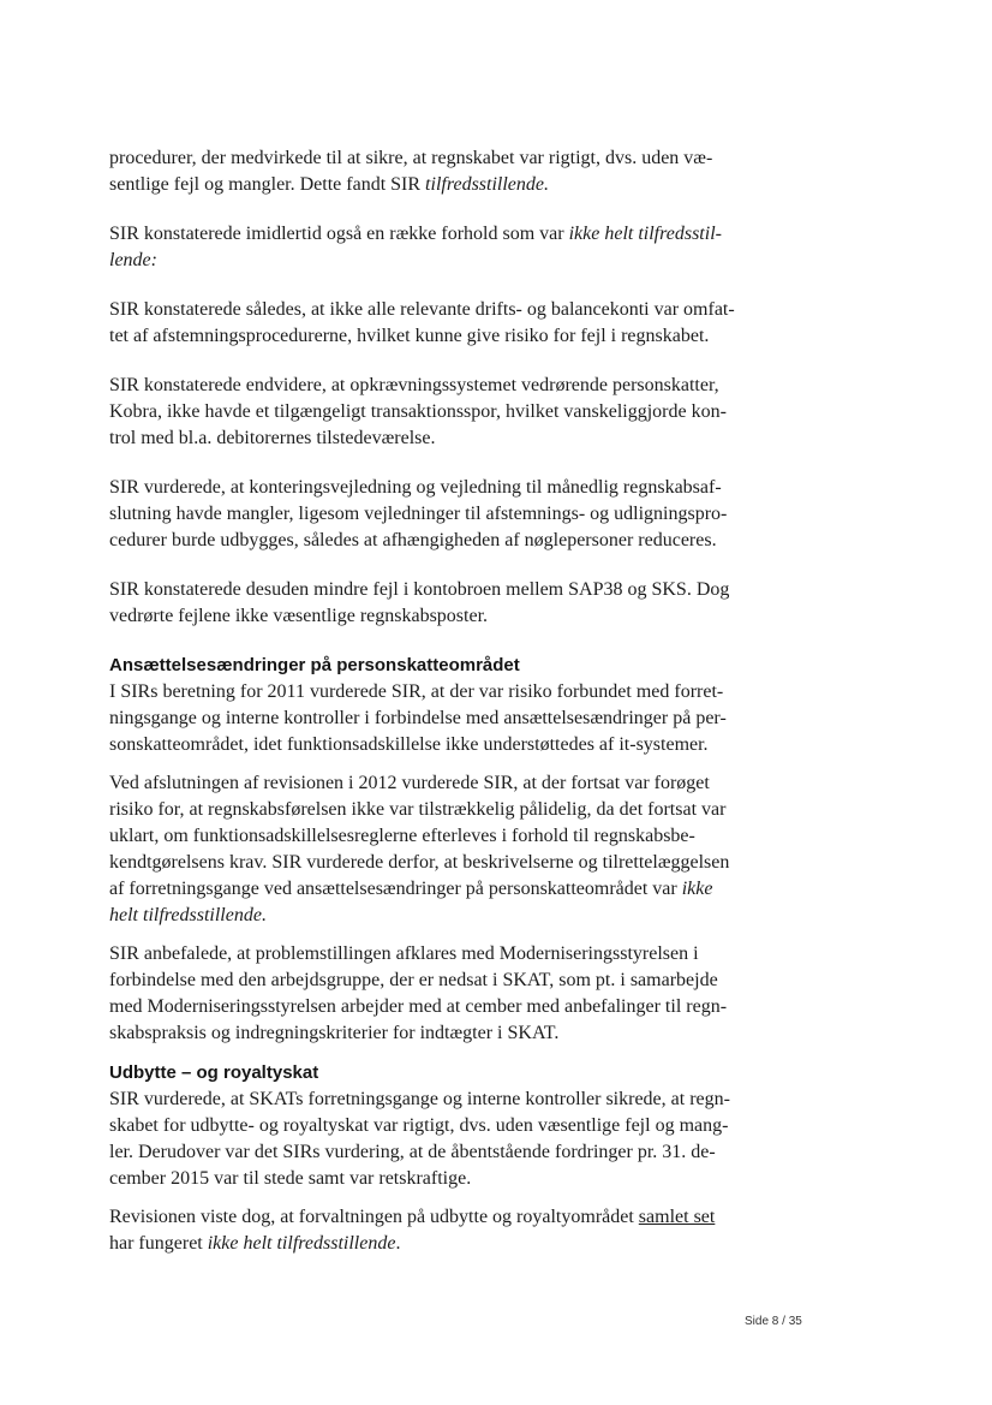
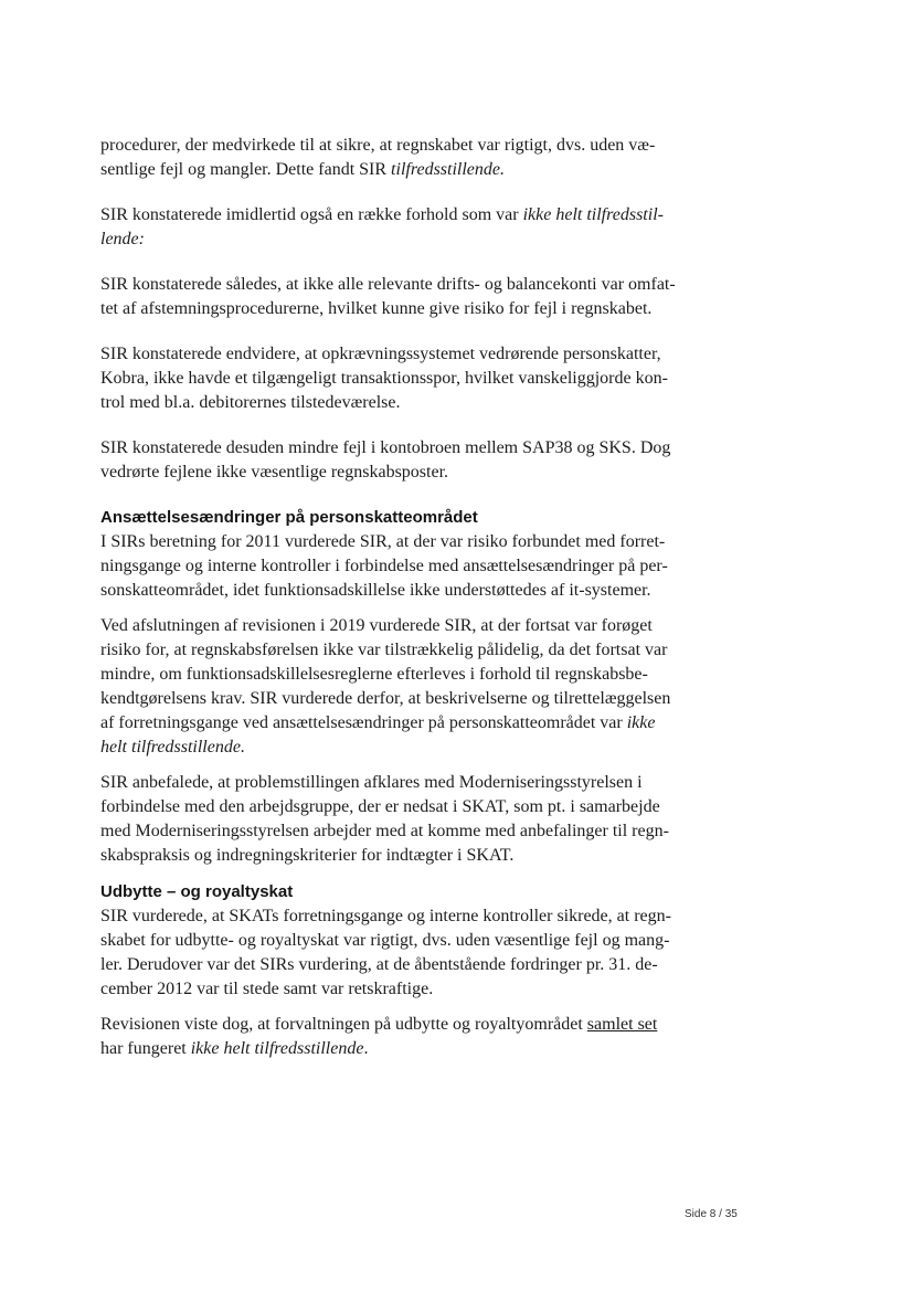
  procedurer, der medvirkede til at sikre, at regnskabet var rigtigt, dvs. uden væ-
  sentlige fejl og mangler. Dette fandt SIR tilfredsstillende.
  SIR konstaterede imidlertid også en række forhold som var ikke helt tilfredsstil-
  lende:
  SIR konstaterede således, at ikke alle relevante drifts- og balancekonti var omfat-
  tet af afstemningsprocedurerne, hvilket kunne give risiko for fejl i regnskabet.
  SIR konstaterede endvidere, at opkrævningssystemet vedrørende personskatter,
  Kobra, ikke havde et tilgængeligt transaktionsspor, hvilket vanskeliggjorde kon-
  trol med bl.a. debitorernes tilstedeværelse.
- SIR vurderede, at konteringsvejledning og vejledning til månedlig regnskabsaf-
- slutning havde mangler, ligesom vejledninger til afstemnings- og udligningspro-
- cedurer burde udbygges, således at afhængigheden af nøglepersoner reduceres.
  SIR konstaterede desuden mindre fejl i kontobroen mellem SAP38 og SKS. Dog
  vedrørte fejlene ikke væsentlige regnskabsposter.
  Ansættelsesændringer på personskatteområdet
  I SIRs beretning for 2011 vurderede SIR, at der var risiko forbundet med forret-
  ningsgange og interne kontroller i forbindelse med ansættelsesændringer på per-
  sonskatteområdet, idet funktionsadskillelse ikke understøttedes af it-systemer.
- Ved afslutningen af revisionen i 2012 vurderede SIR, at der fortsat var forøget
+ Ved afslutningen af revisionen i 2019 vurderede SIR, at der fortsat var forøget
  risiko for, at regnskabsførelsen ikke var tilstrækkelig pålidelig, da det fortsat var
- uklart, om funktionsadskillelsesreglerne efterleves i forhold til regnskabsbe-
+ mindre, om funktionsadskillelsesreglerne efterleves i forhold til regnskabsbe-
  kendtgørelsens krav. SIR vurderede derfor, at beskrivelserne og tilrettelæggelsen
  af forretningsgange ved ansættelsesændringer på personskatteområdet var ikke
  helt tilfredsstillende.
  SIR anbefalede, at problemstillingen afklares med Moderniseringsstyrelsen i
  forbindelse med den arbejdsgruppe, der er nedsat i SKAT, som pt. i samarbejde
- med Moderniseringsstyrelsen arbejder med at cember med anbefalinger til regn-
+ med Moderniseringsstyrelsen arbejder med at komme med anbefalinger til regn-
  skabspraksis og indregningskriterier for indtægter i SKAT.
  Udbytte – og royaltyskat
  SIR vurderede, at SKATs forretningsgange og interne kontroller sikrede, at regn-
  skabet for udbytte- og royaltyskat var rigtigt, dvs. uden væsentlige fejl og mang-
  ler. Derudover var det SIRs vurdering, at de åbentstående fordringer pr. 31. de-
- cember 2015 var til stede samt var retskraftige.
+ cember 2012 var til stede samt var retskraftige.
  Revisionen viste dog, at forvaltningen på udbytte og royaltyområdet samlet set
  har fungeret ikke helt tilfredsstillende.
  Side 8 / 35
